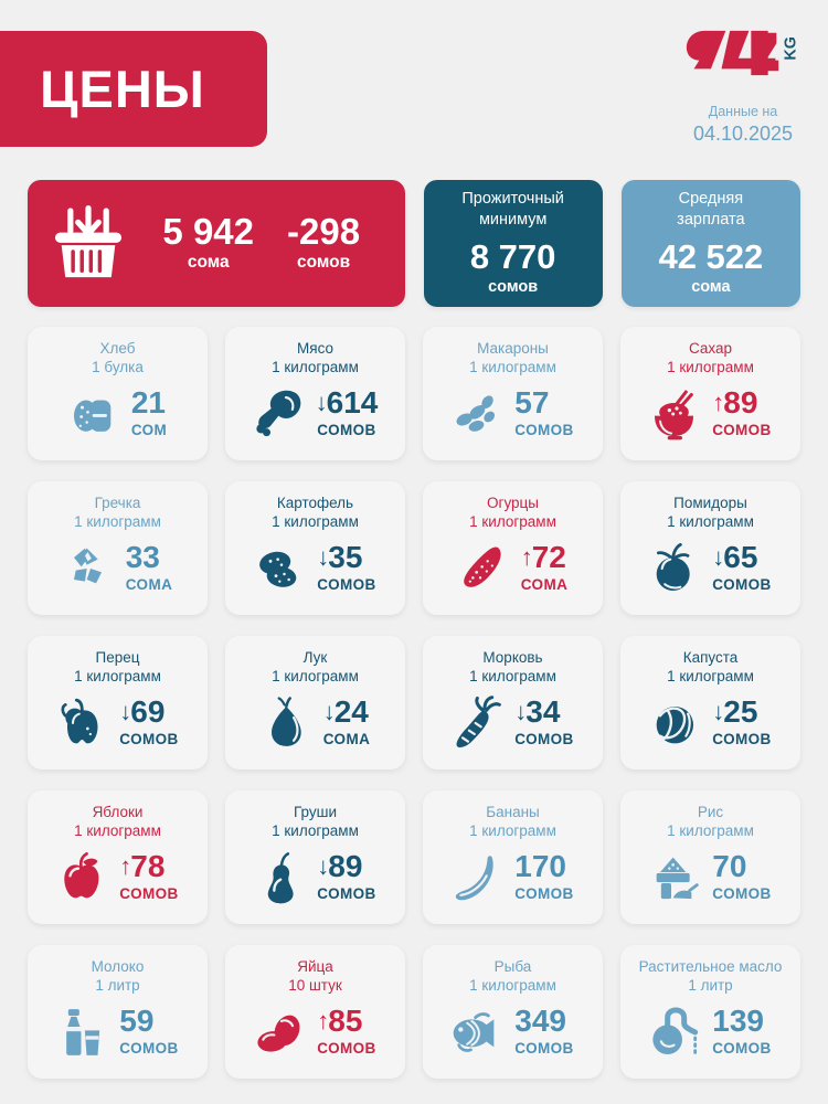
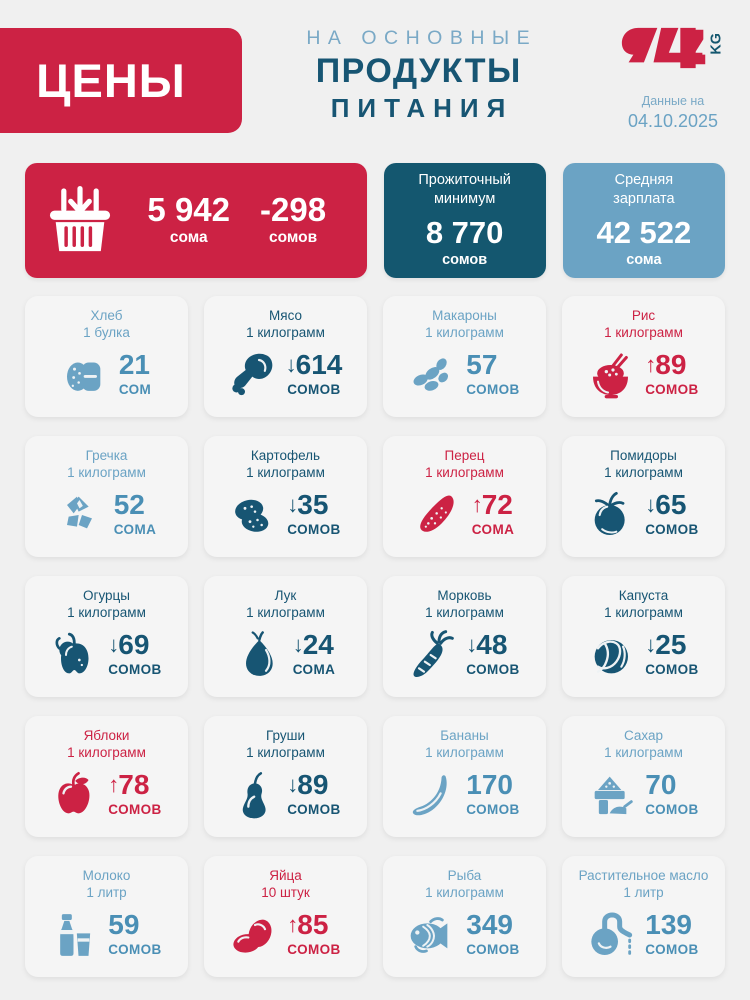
  ЦЕНЫ
+ НА ОСНОВНЫЕ
+ ПРОДУКТЫ
+ ПИТАНИЯ
  Данные на
  04.10.2025
  5 942
  сома
  -298
  сомов
  Прожиточный
  минимум
  8 770
  сомов
  Средняя
  зарплата
  42 522
  сома
  Хлеб
  1 булка
  21
  СОМ
  Мясо
  1 килограмм
  ↓
  614
  СОМОВ
  Макароны
  1 килограмм
  57
  СОМОВ
- Сахар
+ Рис
  1 килограмм
  ↑
  89
  СОМОВ
  Гречка
  1 килограмм
- 33
+ 52
  СОМА
  Картофель
  1 килограмм
  ↓
  35
  СОМОВ
- Огурцы
+ Перец
  1 килограмм
  ↑
  72
  СОМА
  Помидоры
  1 килограмм
  ↓
  65
  СОМОВ
- Перец
+ Огурцы
  1 килограмм
  ↓
  69
  СОМОВ
  Лук
  1 килограмм
  ↓
  24
  СОМА
  Морковь
  1 килограмм
  ↓
- 34
+ 48
  СОМОВ
  Капуста
  1 килограмм
  ↓
  25
  СОМОВ
  Яблоки
  1 килограмм
  ↑
  78
  СОМОВ
  Груши
  1 килограмм
  ↓
  89
  СОМОВ
  Бананы
  1 килограмм
  170
  СОМОВ
- Рис
+ Сахар
  1 килограмм
  70
  СОМОВ
  Молоко
  1 литр
  59
  СОМОВ
  Яйца
  10 штук
  ↑
  85
  СОМОВ
  Рыба
  1 килограмм
  349
  СОМОВ
  Растительное масло
  1 литр
  139
  СОМОВ
